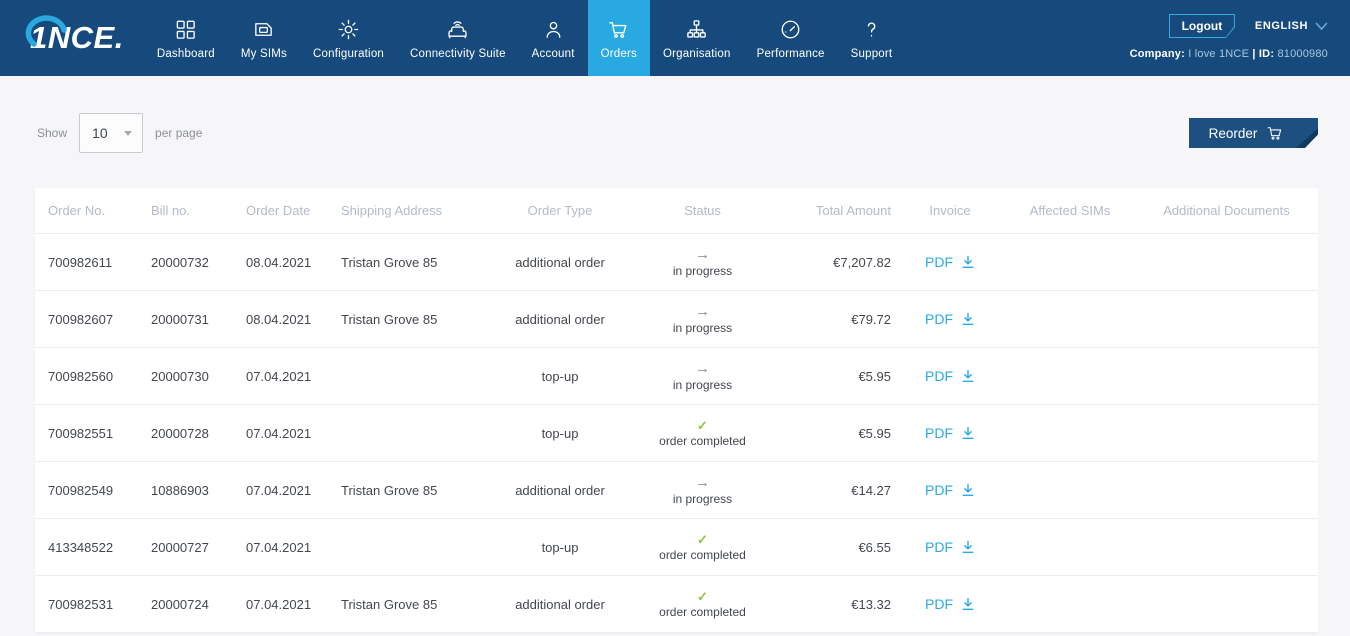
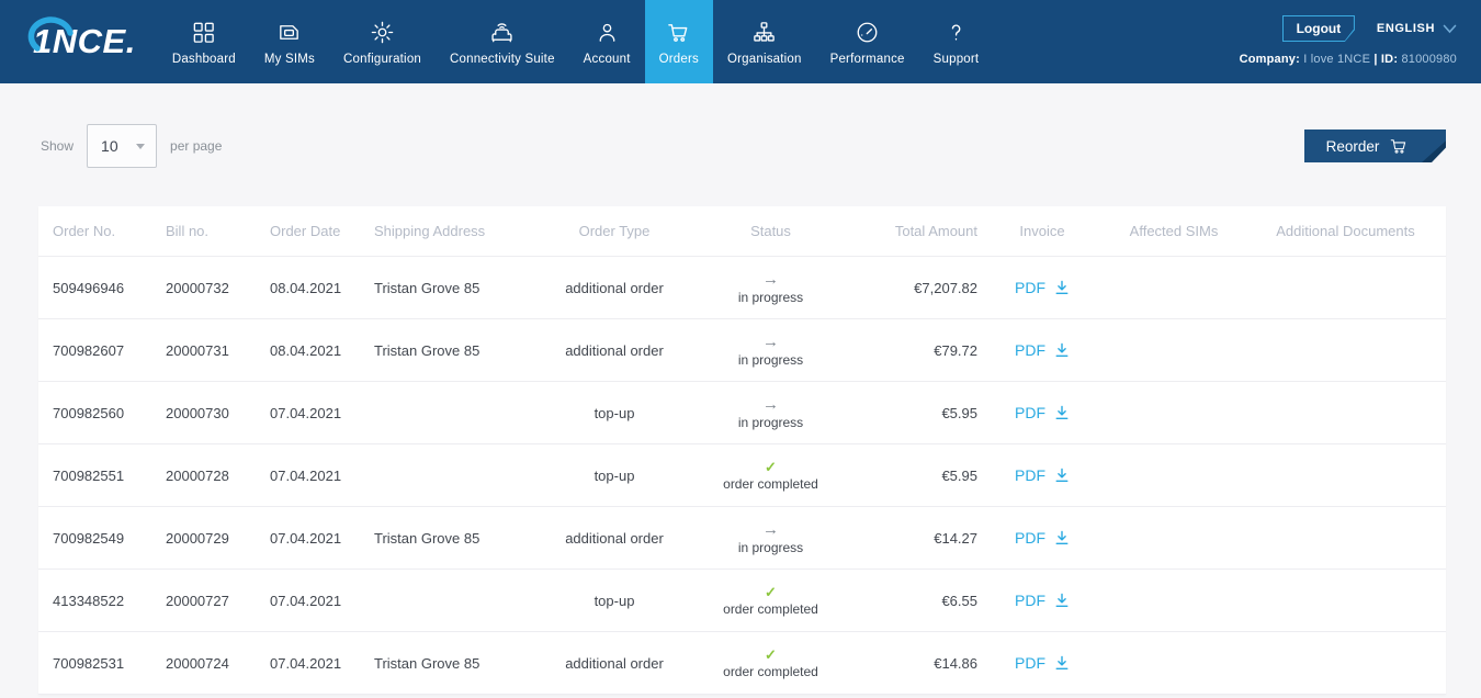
  1NCE.
  Dashboard
  My SIMs
  Configuration
  Connectivity Suite
  Account
  Orders
  Organisation
  Performance
  Support
  Logout
  ENGLISH
  Company: I love 1NCE | ID: 81000980
  Show
  10
  per page
  Reorder
  Order No.
  Bill no.
  Order Date
  Shipping Address
  Order Type
  Status
  Total Amount
  Invoice
  Affected SIMs
  Additional Documents
- 700982611
+ 509496946
  20000732
  08.04.2021
  Tristan Grove 85
  additional order
  →
  in progress
  €7,207.82
  PDF
  700982607
  20000731
  08.04.2021
  Tristan Grove 85
  additional order
  →
  in progress
  €79.72
  PDF
  700982560
  20000730
  07.04.2021
  top-up
  →
  in progress
  €5.95
  PDF
  700982551
  20000728
  07.04.2021
  top-up
  ✓
  order completed
  €5.95
  PDF
  700982549
- 10886903
+ 20000729
  07.04.2021
  Tristan Grove 85
  additional order
  →
  in progress
  €14.27
  PDF
  413348522
  20000727
  07.04.2021
  top-up
  ✓
  order completed
  €6.55
  PDF
  700982531
  20000724
  07.04.2021
  Tristan Grove 85
  additional order
  ✓
  order completed
- €13.32
+ €14.86
  PDF
